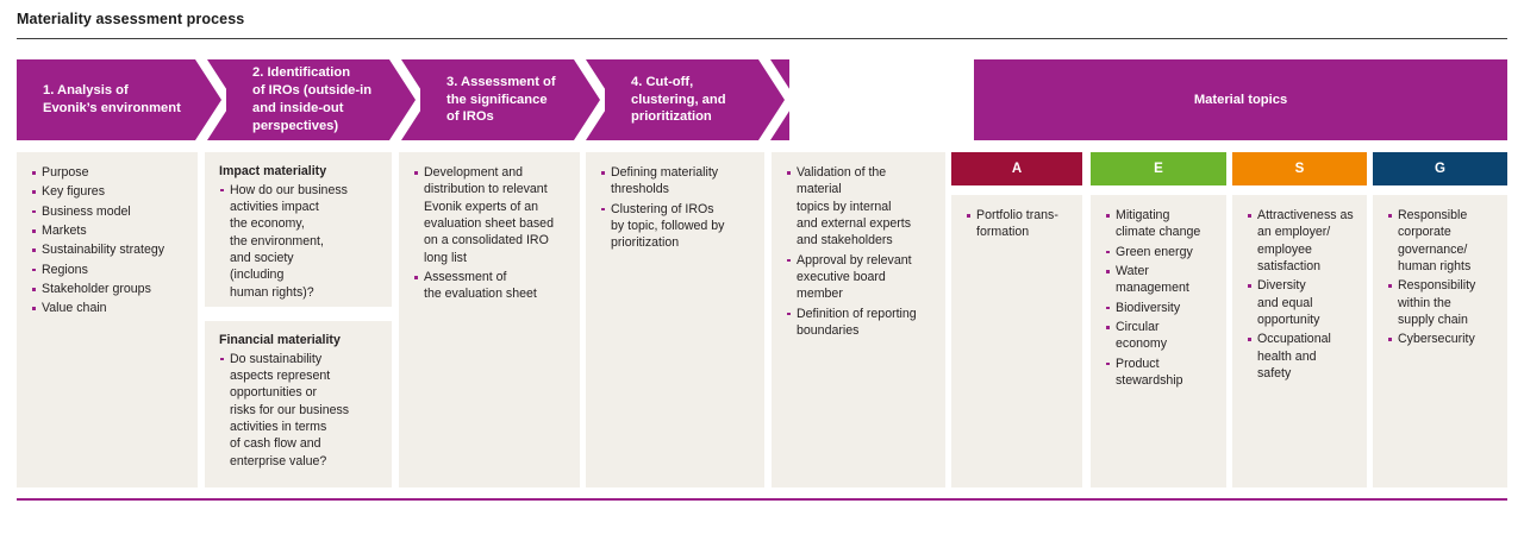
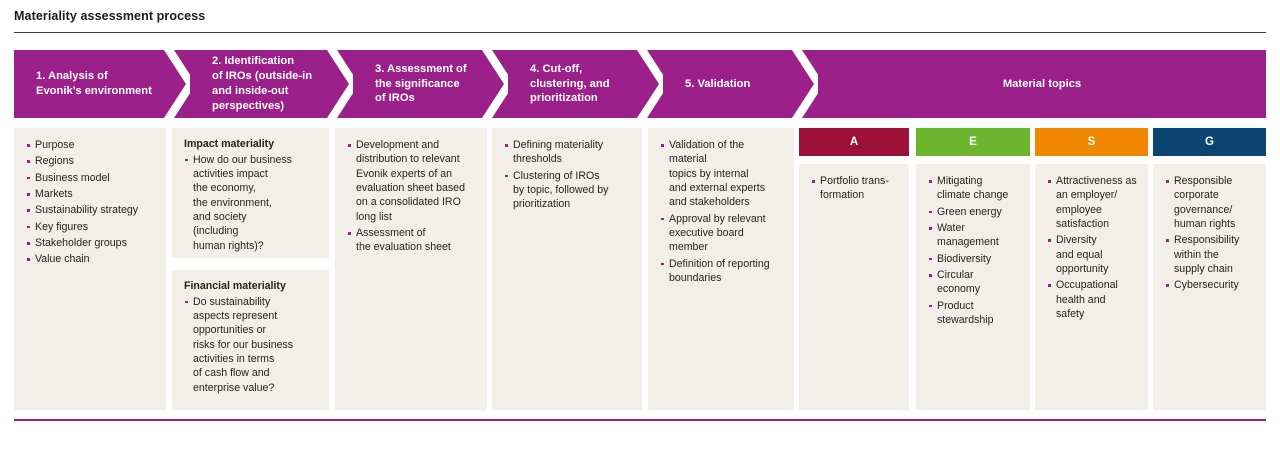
  Materiality assessment process
  1. Analysis of
  Evonik’s environment
  2. Identification
  of IROs (outside-in
  and inside-out
  perspectives)
  3. Assessment of
  the significance
  of IROs
  4. Cut-off,
  clustering, and
  prioritization
+ 5. Validation
  Material topics
  A
  E
  S
  G
  Purpose
- Key figures
+ Regions
  Business model
  Markets
  Sustainability strategy
- Regions
+ Key figures
  Stakeholder groups
  Value chain
  Impact materiality
  How do our business
  activities impact
  the economy,
  the environment,
  and society
  (including
  human rights)?
  Financial materiality
  Do sustainability
  aspects represent
  opportunities or
  risks for our business
  activities in terms
  of cash flow and
  enterprise value?
  Development and
  distribution to relevant
  Evonik experts of an
  evaluation sheet based
  on a consolidated IRO
  long list
  Assessment of
  the evaluation sheet
  Defining materiality
  thresholds
  Clustering of IROs
  by topic, followed by
  prioritization
  Validation of the material
  topics by internal
  and external experts
  and stakeholders
  Approval by relevant
  executive board
  member
  Definition of reporting
  boundaries
  Portfolio trans-
  formation
  Mitigating
  climate change
  Green energy
  Water
  management
  Biodiversity
  Circular
  economy
  Product
  stewardship
  Attractiveness as
  an employer/
  employee
  satisfaction
  Diversity
  and equal
  opportunity
  Occupational
  health and
  safety
  Responsible
  corporate
  governance/
  human rights
  Responsibility
  within the
  supply chain
  Cybersecurity
